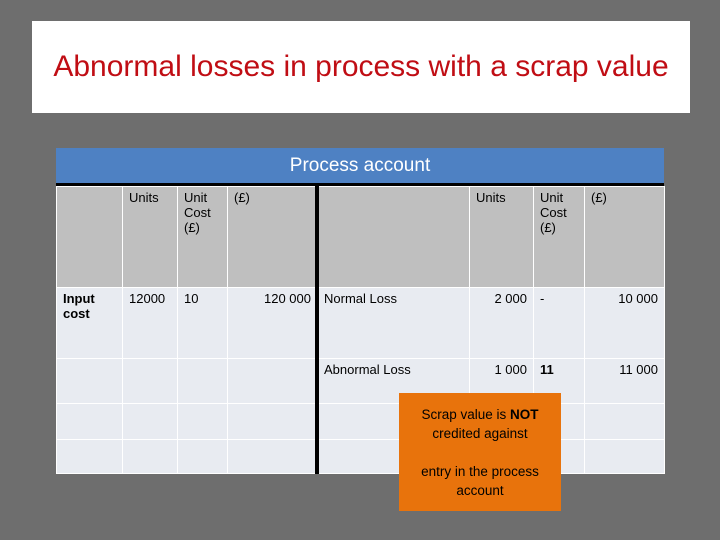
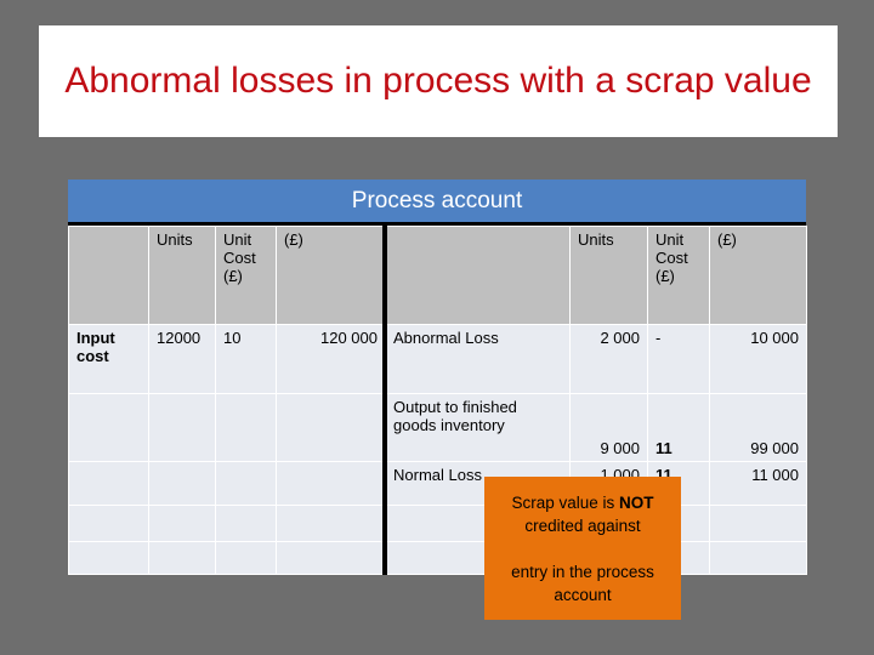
  Abnormal losses in process with a scrap value
  Process account
  	Units	Unit Cost (£)	(£)		Units	Unit Cost (£)	(£)
- Input cost	12000	10	120 000	Normal Loss	2 000	-	10 000
+ Input cost	12000	10	120 000	Abnormal Loss	2 000	-	10 000
+ 				Output to finished goods inventory	9 000	11	99 000
- 				Abnormal Loss	1 000	11	11 000
+ 				Normal Loss	1 000	11	11 000
  Scrap value is NOT
  credited against
  entry in the process
  account
